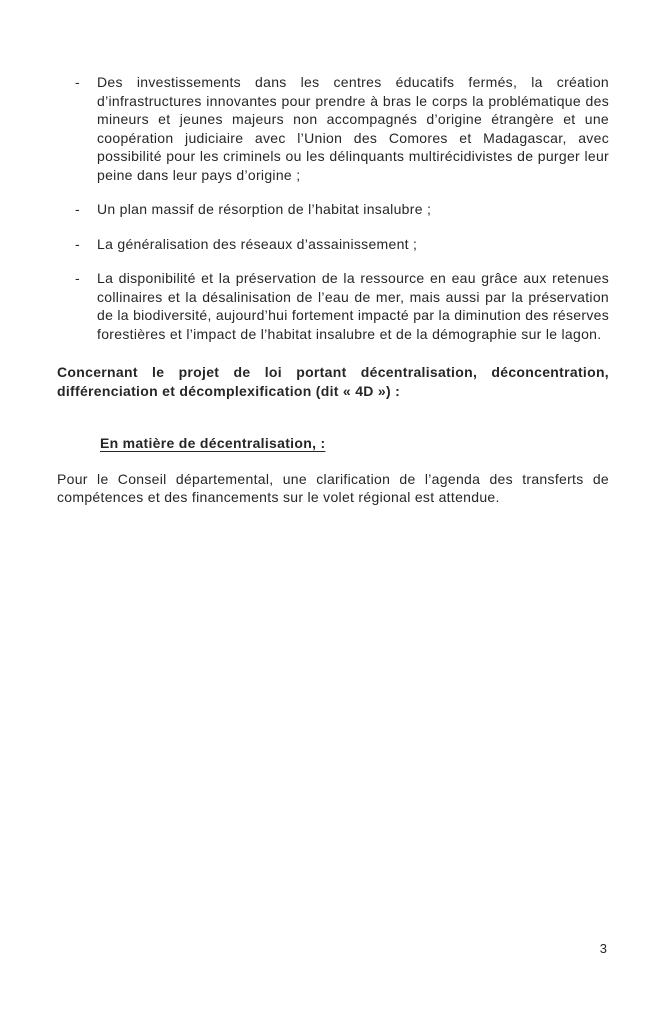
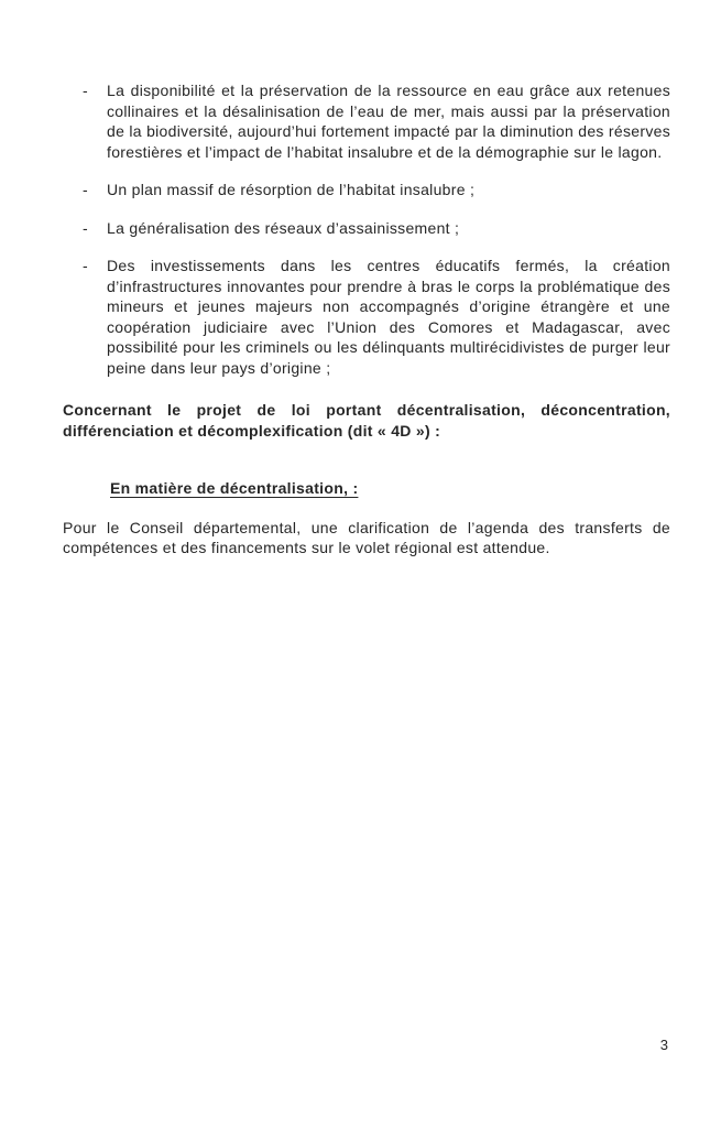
  -
- Des investissements dans les centres éducatifs fermés, la création d’infrastructures innovantes pour prendre à bras le corps la problématique des mineurs et jeunes majeurs non accompagnés d’origine étrangère et une coopération judiciaire avec l’Union des Comores et Madagascar, avec possibilité pour les criminels ou les délinquants multirécidivistes de purger leur peine dans leur pays d’origine ;
+ La disponibilité et la préservation de la ressource en eau grâce aux retenues collinaires et la désalinisation de l’eau de mer, mais aussi par la préservation de la biodiversité, aujourd’hui fortement impacté par la diminution des réserves forestières et l’impact de l’habitat insalubre et de la démographie sur le lagon.
  -
  Un plan massif de résorption de l’habitat insalubre ;
  -
  La généralisation des réseaux d’assainissement ;
  -
- La disponibilité et la préservation de la ressource en eau grâce aux retenues collinaires et la désalinisation de l’eau de mer, mais aussi par la préservation de la biodiversité, aujourd’hui fortement impacté par la diminution des réserves forestières et l’impact de l’habitat insalubre et de la démographie sur le lagon.
+ Des investissements dans les centres éducatifs fermés, la création d’infrastructures innovantes pour prendre à bras le corps la problématique des mineurs et jeunes majeurs non accompagnés d’origine étrangère et une coopération judiciaire avec l’Union des Comores et Madagascar, avec possibilité pour les criminels ou les délinquants multirécidivistes de purger leur peine dans leur pays d’origine ;
  Concernant le projet de loi portant décentralisation, déconcentration, différenciation et décomplexification (dit « 4D ») :
  En matière de décentralisation, :
  Pour le Conseil départemental, une clarification de l’agenda des transferts de compétences et des financements sur le volet régional est attendue.
  3
